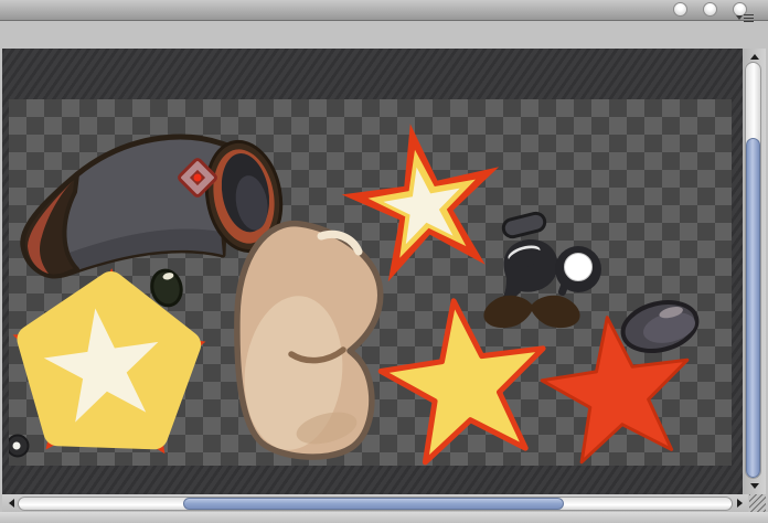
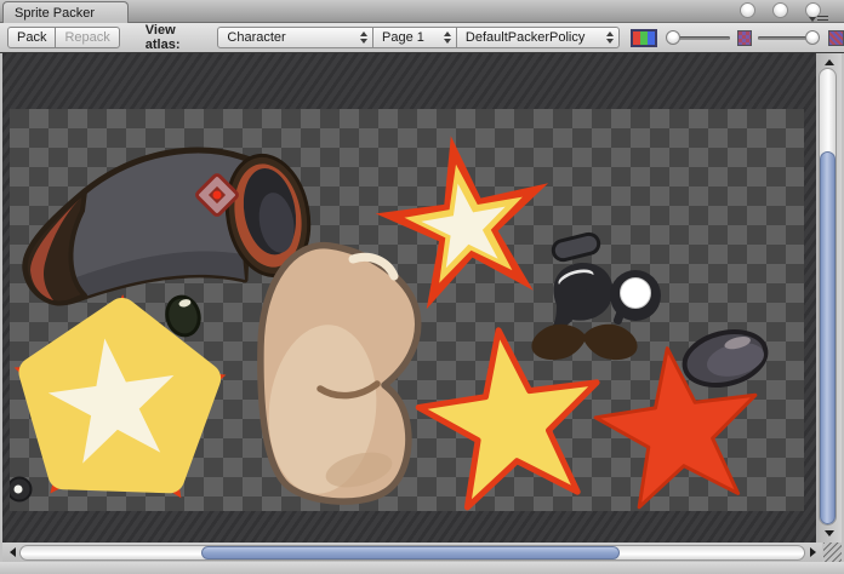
+ Sprite Packer
+ Pack
+ Repack
+ View atlas:
+ Character
+ Page 1
+ DefaultPackerPolicy
